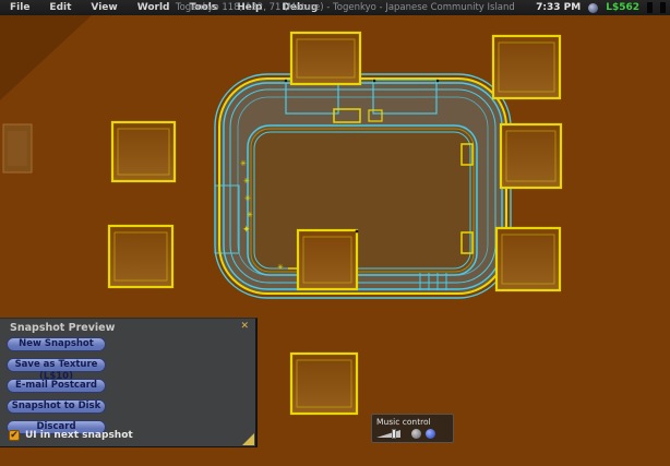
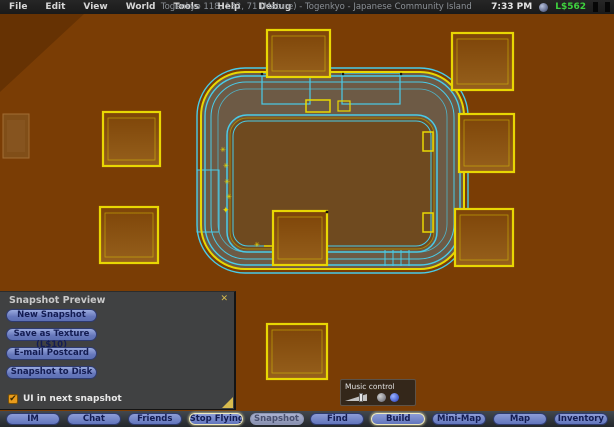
  ✳
  ✳
  ✳
  ✳
  ✦
  ✳
  File
  Edit
  View
  World
  Tools
  Help
  Debug
  Togenkyo 118, 132, 71 (Mature) - Togenkyo - Japanese Community Island
  7:33 PM
  L$562
  Snapshot Preview
  ✕
  New Snapshot
  Save as Texture (L$10)
  E-mail Postcard
  Snapshot to Disk
- Discard
  ✔
  UI in next snapshot
  Music control
+ IM
+ Chat
+ Friends
+ Stop Flying
+ Snapshot
+ Find
+ Build
+ Mini-Map
+ Map
+ Inventory
